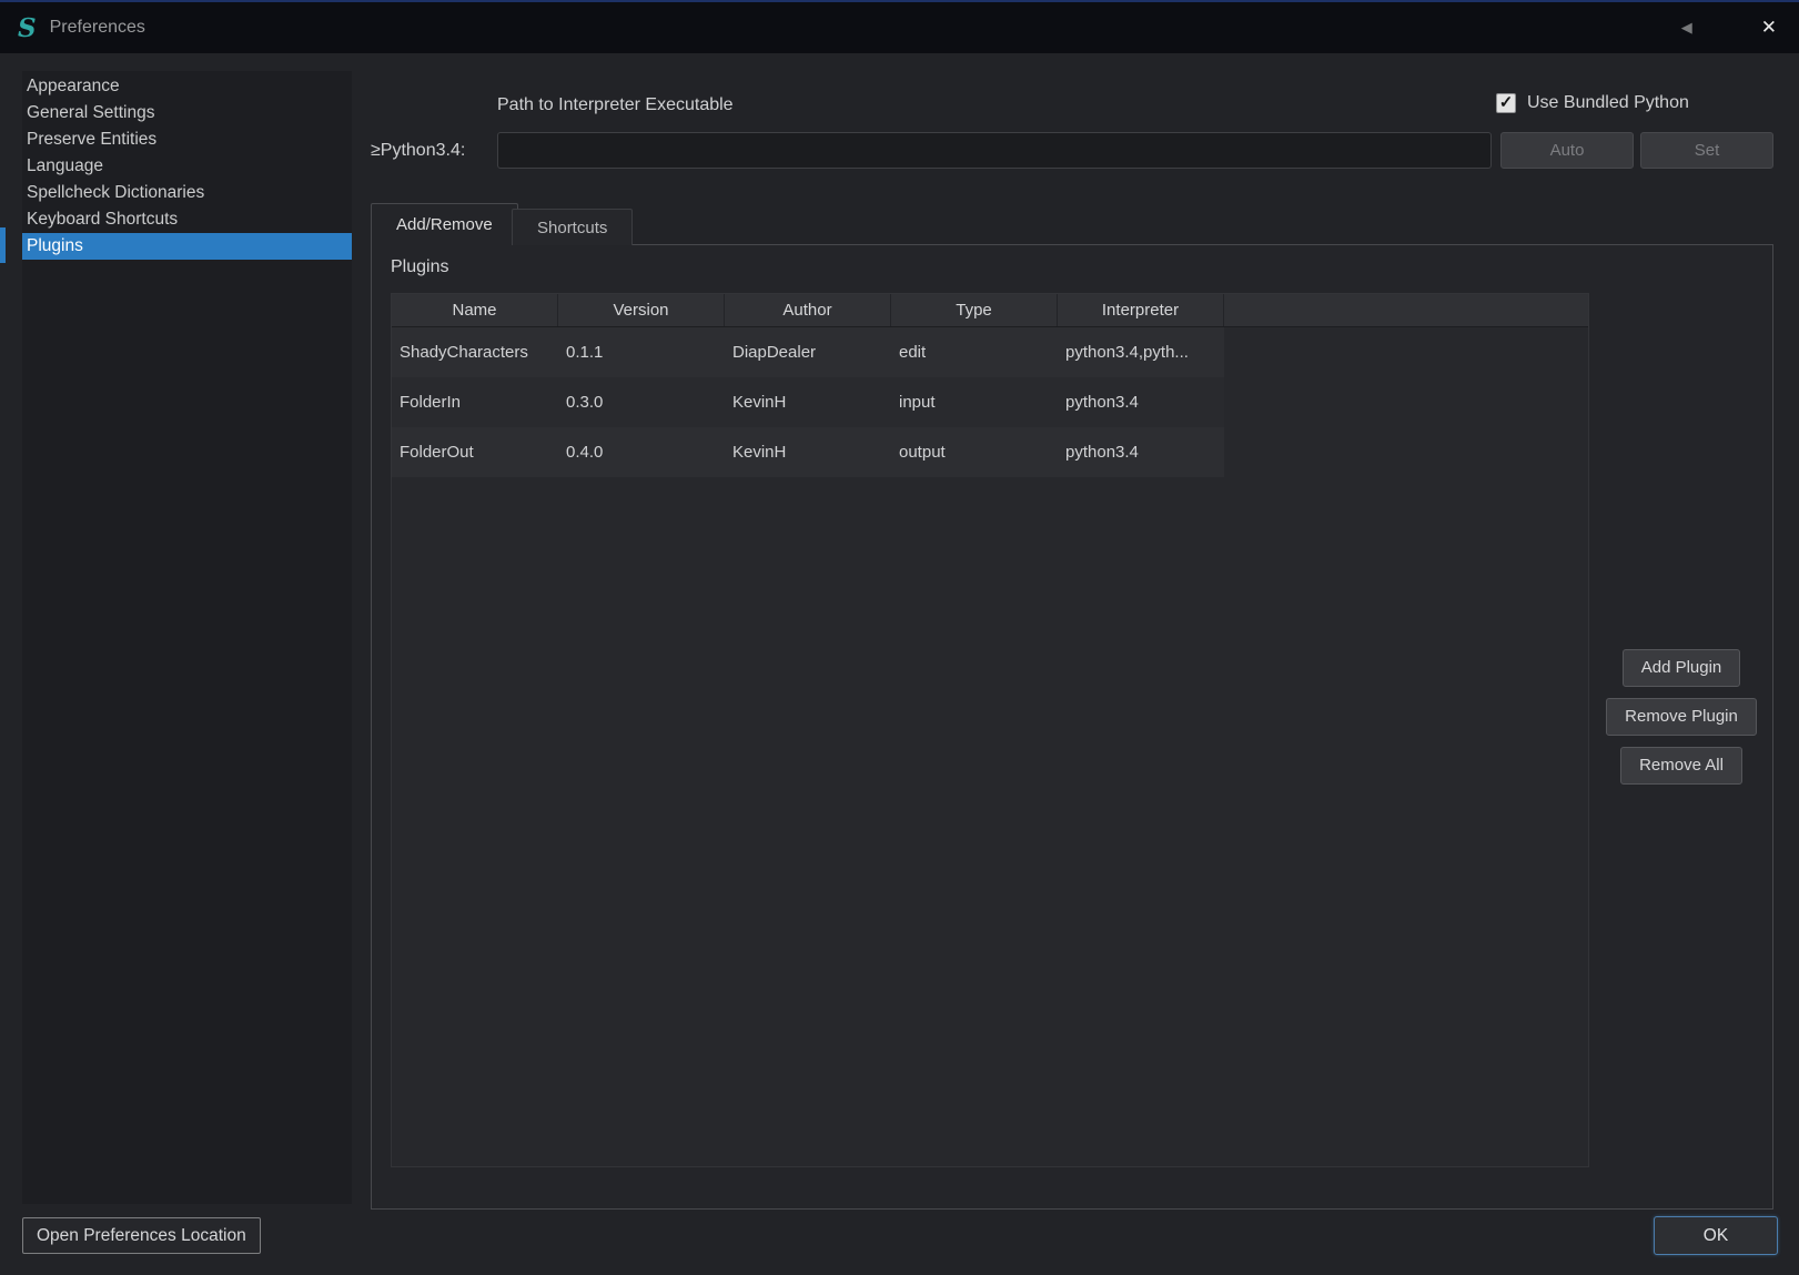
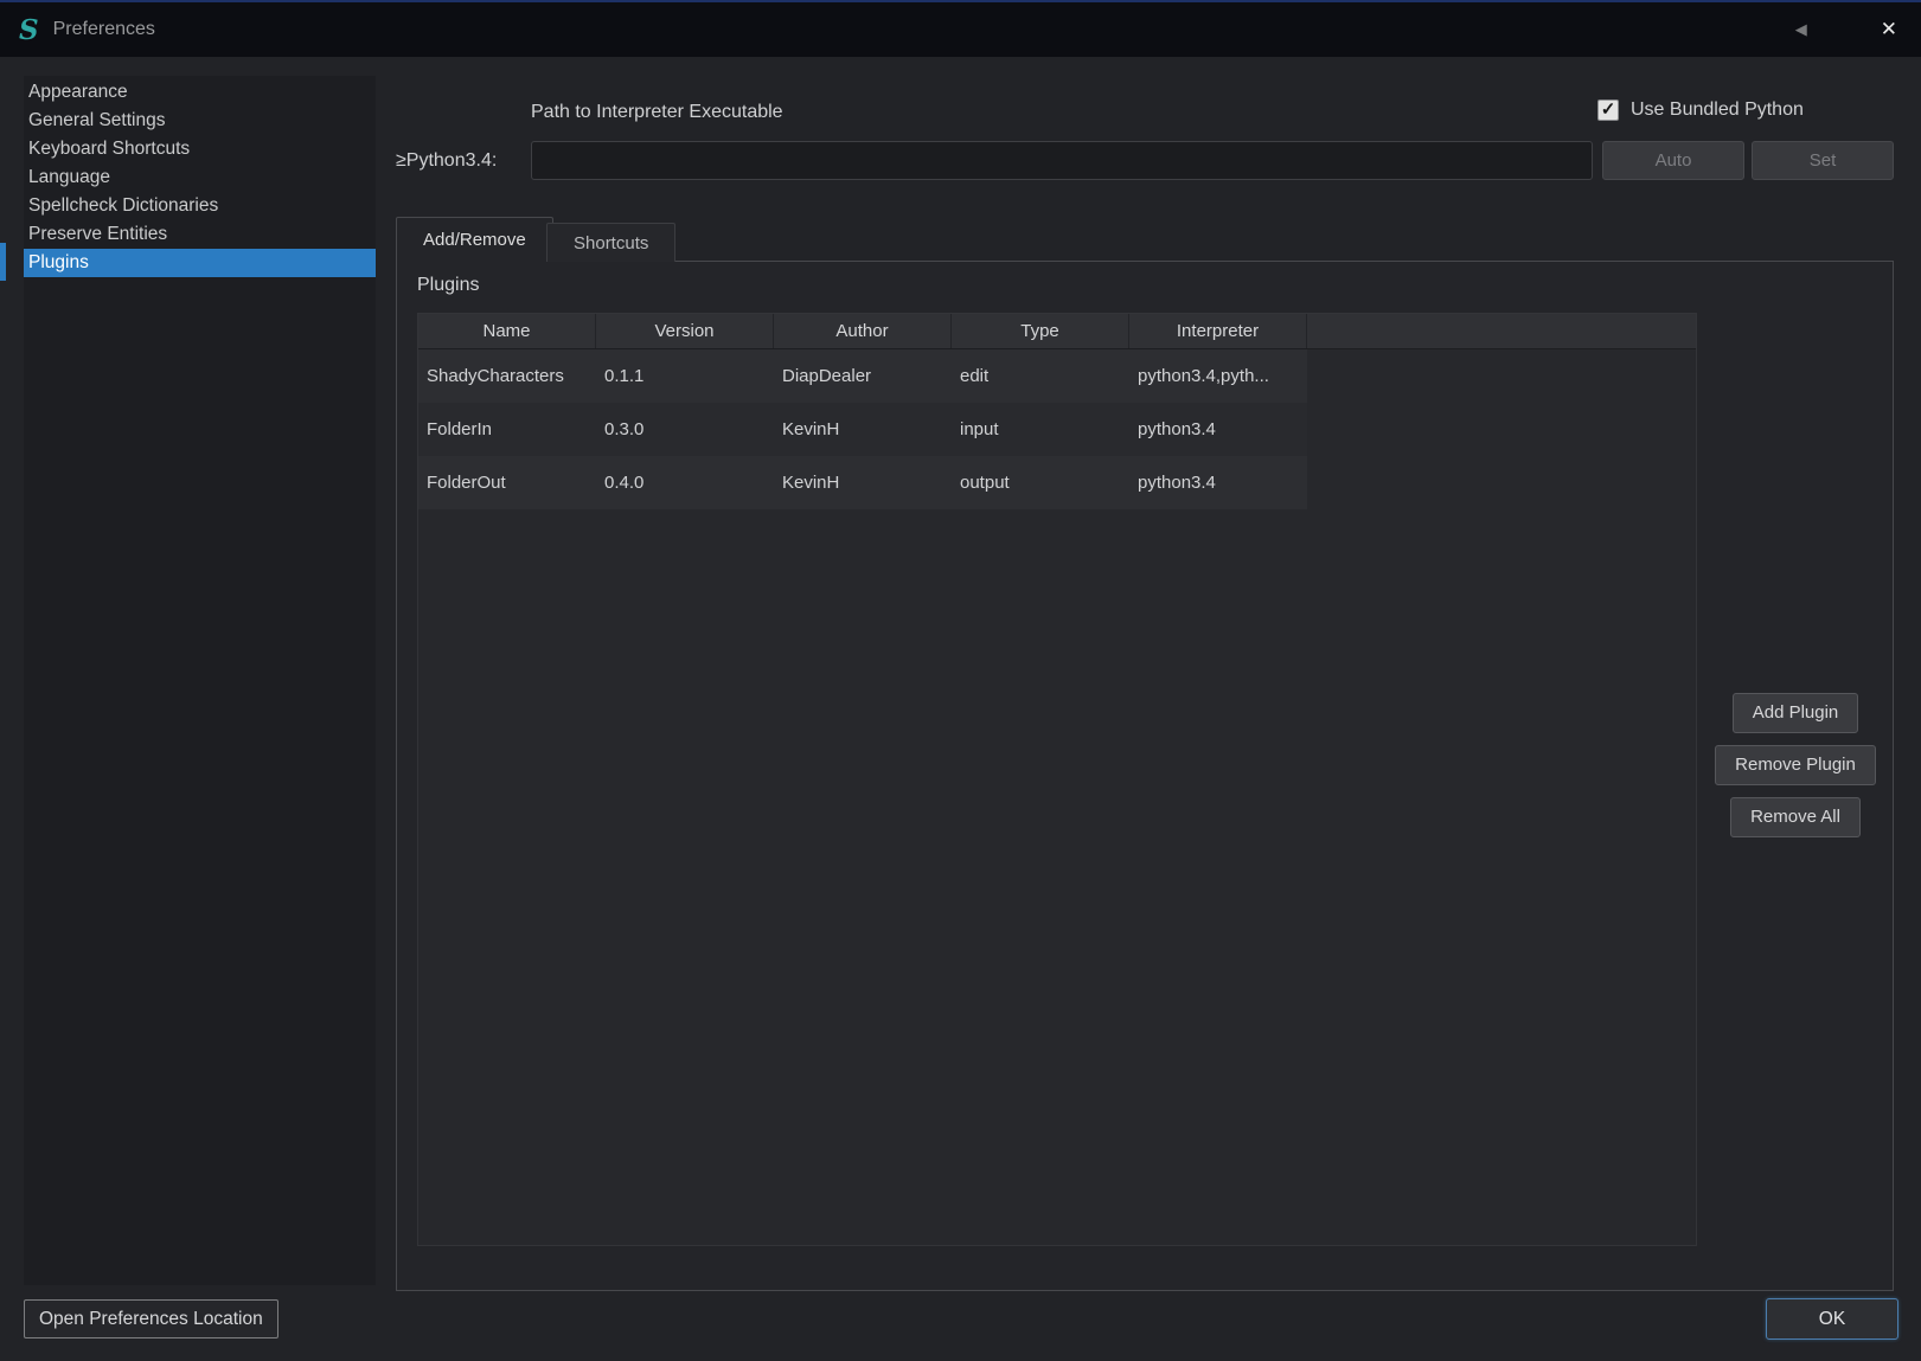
  S
  Preferences
  ◀
  ✕
  Appearance
  General Settings
- Preserve Entities
+ Keyboard Shortcuts
  Language
  Spellcheck Dictionaries
- Keyboard Shortcuts
+ Preserve Entities
  Plugins
  Path to Interpreter Executable
  ✓
  Use Bundled Python
  ≥Python3.4:
  Auto
  Set
  Add/Remove
  Shortcuts
  Plugins
  Name
  Version
  Author
  Type
  Interpreter
  ShadyCharacters
  0.1.1
  DiapDealer
  edit
  python3.4,pyth...
  FolderIn
  0.3.0
  KevinH
  input
  python3.4
  FolderOut
  0.4.0
  KevinH
  output
  python3.4
  Add Plugin
  Remove Plugin
  Remove All
  Open Preferences Location
  OK
